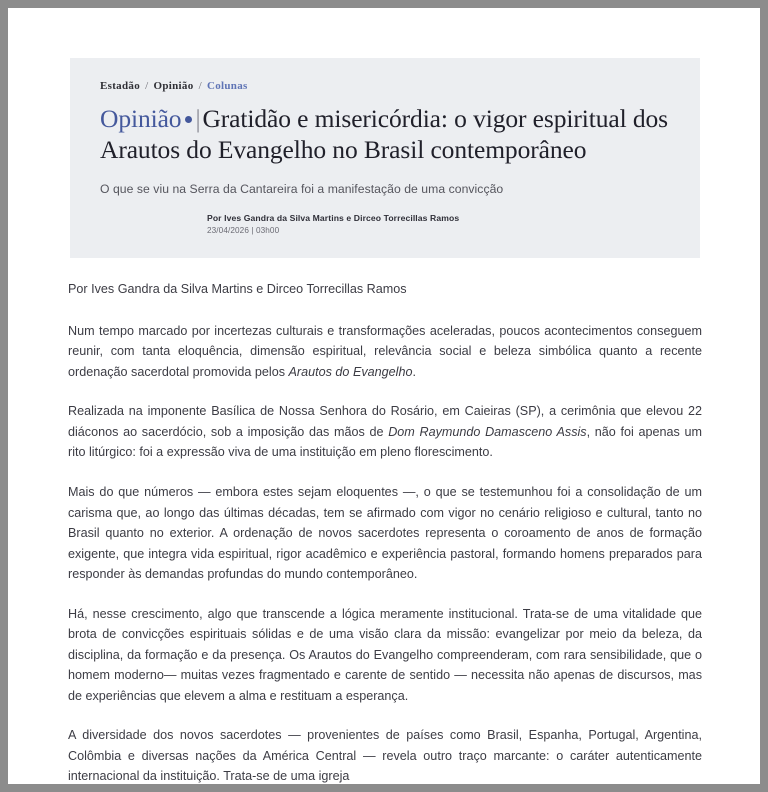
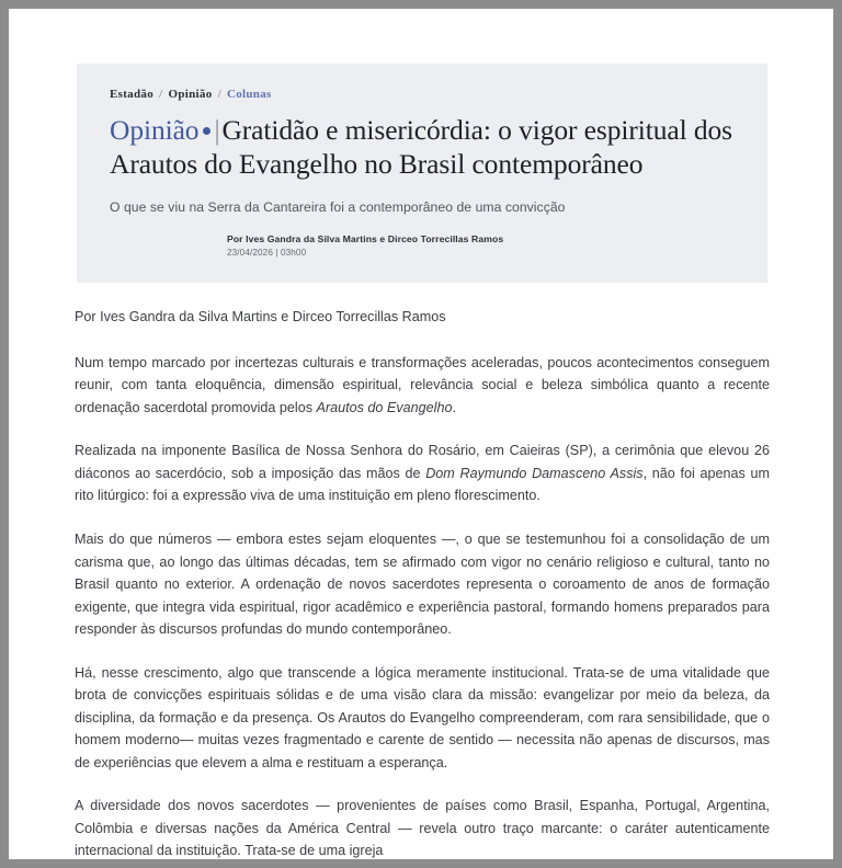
  Estadão / Opinião / Colunas
  Opinião |Gratidão e misericórdia: o vigor espiritual dos Arautos do Evangelho no Brasil contemporâneo
- O que se viu na Serra da Cantareira foi a manifestação de uma convicção
+ O que se viu na Serra da Cantareira foi a contemporâneo de uma convicção
  Por Ives Gandra da Silva Martins e Dirceo Torrecillas Ramos
  23/04/2026 | 03h00
  Por Ives Gandra da Silva Martins e Dirceo Torrecillas Ramos
  Num tempo marcado por incertezas culturais e transformações aceleradas, poucos acontecimentos conseguem reunir, com tanta eloquência, dimensão espiritual, relevância social e beleza simbólica quanto a recente ordenação sacerdotal promovida pelos Arautos do Evangelho.
- Realizada na imponente Basílica de Nossa Senhora do Rosário, em Caieiras (SP), a cerimônia que elevou 22 diáconos ao sacerdócio, sob a imposição das mãos de Dom Raymundo Damasceno Assis, não foi apenas um rito litúrgico: foi a expressão viva de uma instituição em pleno florescimento.
+ Realizada na imponente Basílica de Nossa Senhora do Rosário, em Caieiras (SP), a cerimônia que elevou 26 diáconos ao sacerdócio, sob a imposição das mãos de Dom Raymundo Damasceno Assis, não foi apenas um rito litúrgico: foi a expressão viva de uma instituição em pleno florescimento.
- Mais do que números — embora estes sejam eloquentes —, o que se testemunhou foi a consolidação de um carisma que, ao longo das últimas décadas, tem se afirmado com vigor no cenário religioso e cultural, tanto no Brasil quanto no exterior. A ordenação de novos sacerdotes representa o coroamento de anos de formação exigente, que integra vida espiritual, rigor acadêmico e experiência pastoral, formando homens preparados para responder às demandas profundas do mundo contemporâneo.
+ Mais do que números — embora estes sejam eloquentes —, o que se testemunhou foi a consolidação de um carisma que, ao longo das últimas décadas, tem se afirmado com vigor no cenário religioso e cultural, tanto no Brasil quanto no exterior. A ordenação de novos sacerdotes representa o coroamento de anos de formação exigente, que integra vida espiritual, rigor acadêmico e experiência pastoral, formando homens preparados para responder às discursos profundas do mundo contemporâneo.
  Há, nesse crescimento, algo que transcende a lógica meramente institucional. Trata-se de uma vitalidade que brota de convicções espirituais sólidas e de uma visão clara da missão: evangelizar por meio da beleza, da disciplina, da formação e da presença. Os Arautos do Evangelho compreenderam, com rara sensibilidade, que o homem moderno— muitas vezes fragmentado e carente de sentido — necessita não apenas de discursos, mas de experiências que elevem a alma e restituam a esperança.
  A diversidade dos novos sacerdotes — provenientes de países como Brasil, Espanha, Portugal, Argentina, Colômbia e diversas nações da América Central — revela outro traço marcante: o caráter autenticamente internacional da instituição. Trata-se de uma igreja
